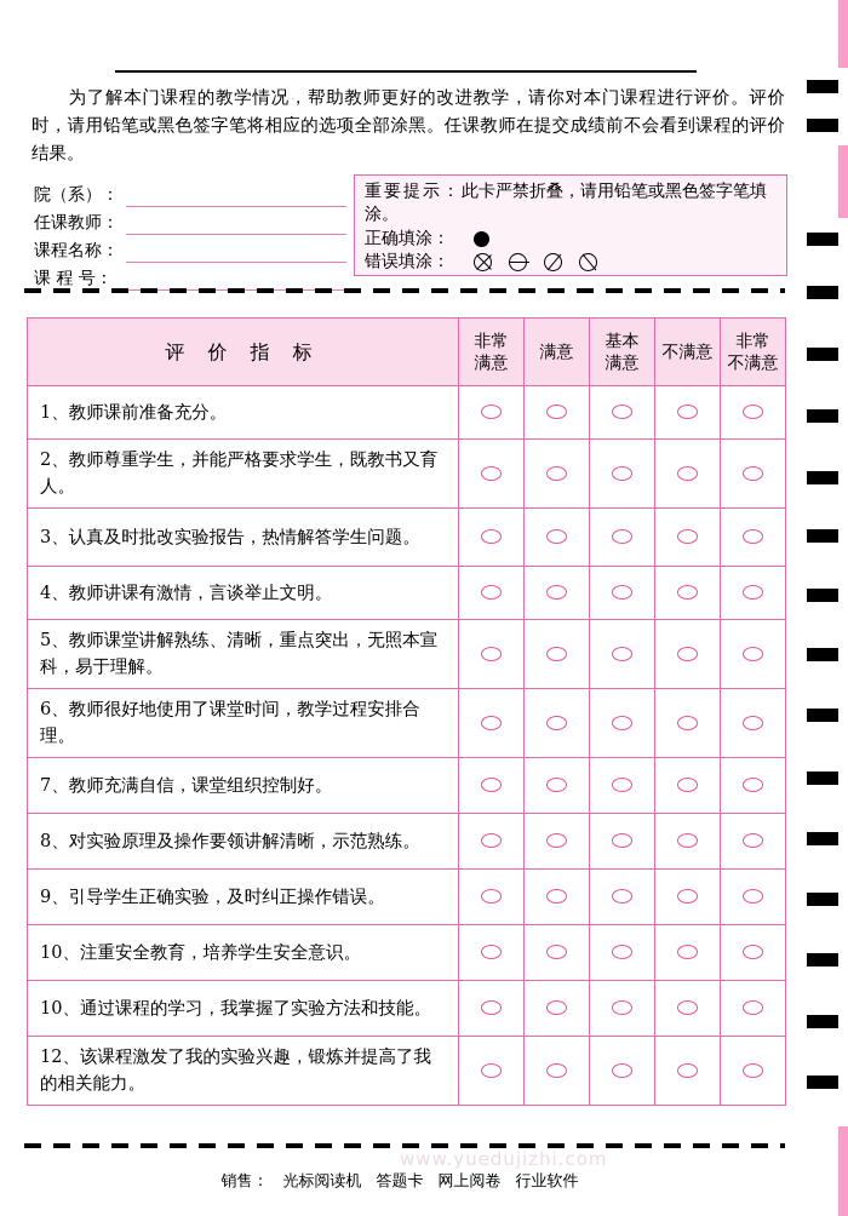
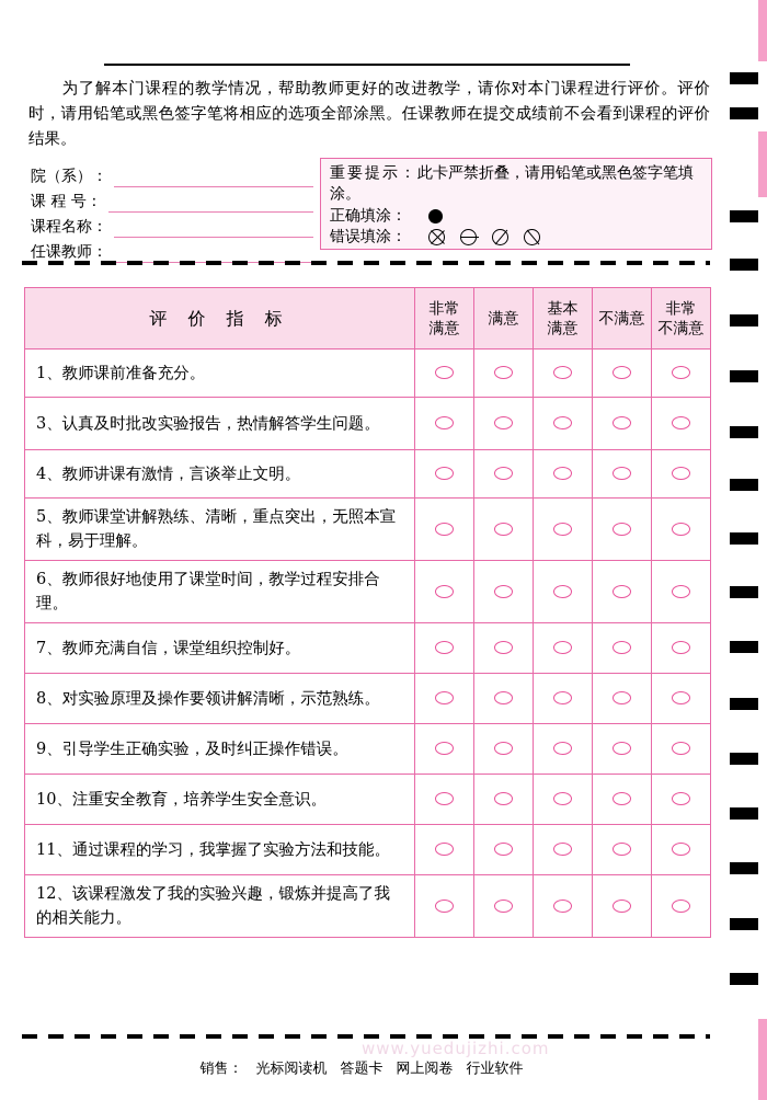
  为了解本门课程的教学情况，帮助教师更好的改进教学，请你对本门课程进行评价。评价时，请用铅笔或黑色签字笔将相应的选项全部涂黑。任课教师在提交成绩前不会看到课程的评价结果。
  院（系）：
- 任课教师：
+ 课 程 号：
  课程名称：
- 课 程 号：
+ 任课教师：
  重要提示：此卡严禁折叠，请用铅笔或黑色签字笔填涂。
  正确填涂：
  错误填涂：
  评 价 指 标	非常满意	满意	基本满意	不满意	非常不满意
  1、教师课前准备充分。
- 2、教师尊重学生，并能严格要求学生，既教书又育人。
  3、认真及时批改实验报告，热情解答学生问题。
  4、教师讲课有激情，言谈举止文明。
  5、教师课堂讲解熟练、清晰，重点突出，无照本宣科，易于理解。
  6、教师很好地使用了课堂时间，教学过程安排合理。
  7、教师充满自信，课堂组织控制好。
  8、对实验原理及操作要领讲解清晰，示范熟练。
  9、引导学生正确实验，及时纠正操作错误。
  10、注重安全教育，培养学生安全意识。
- 10、通过课程的学习，我掌握了实验方法和技能。
+ 11、通过课程的学习，我掌握了实验方法和技能。
  12、该课程激发了我的实验兴趣，锻炼并提高了我的相关能力。
  www.yuedujizhi.com
  销售： 光标阅读机 答题卡 网上阅卷 行业软件
